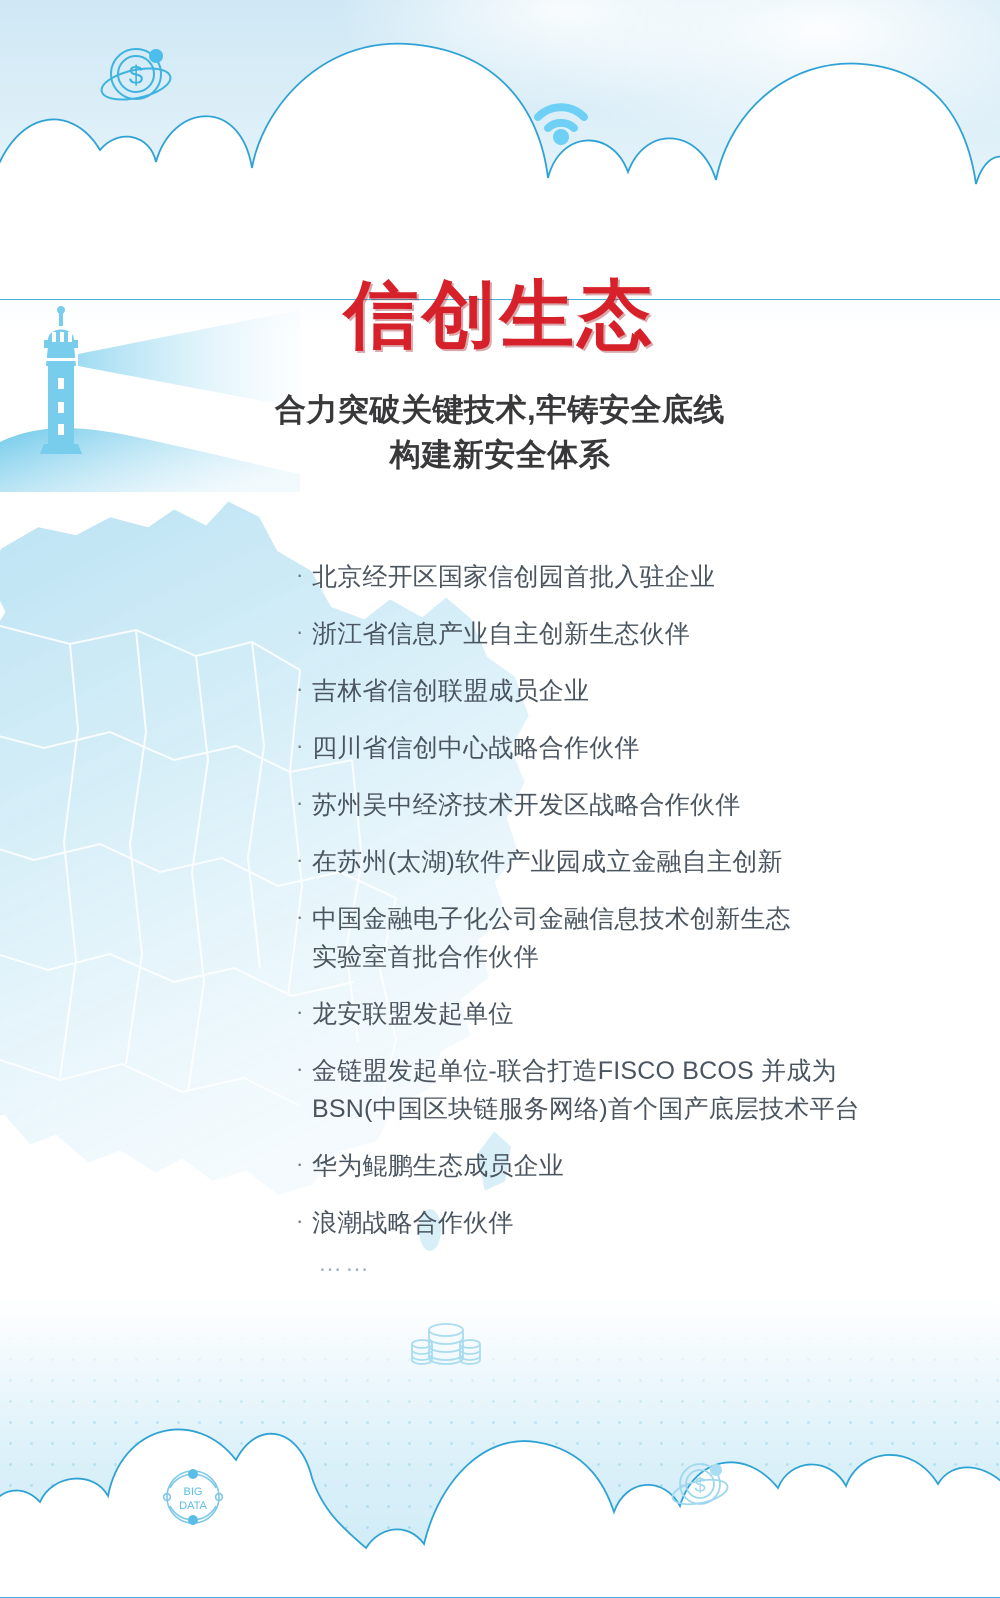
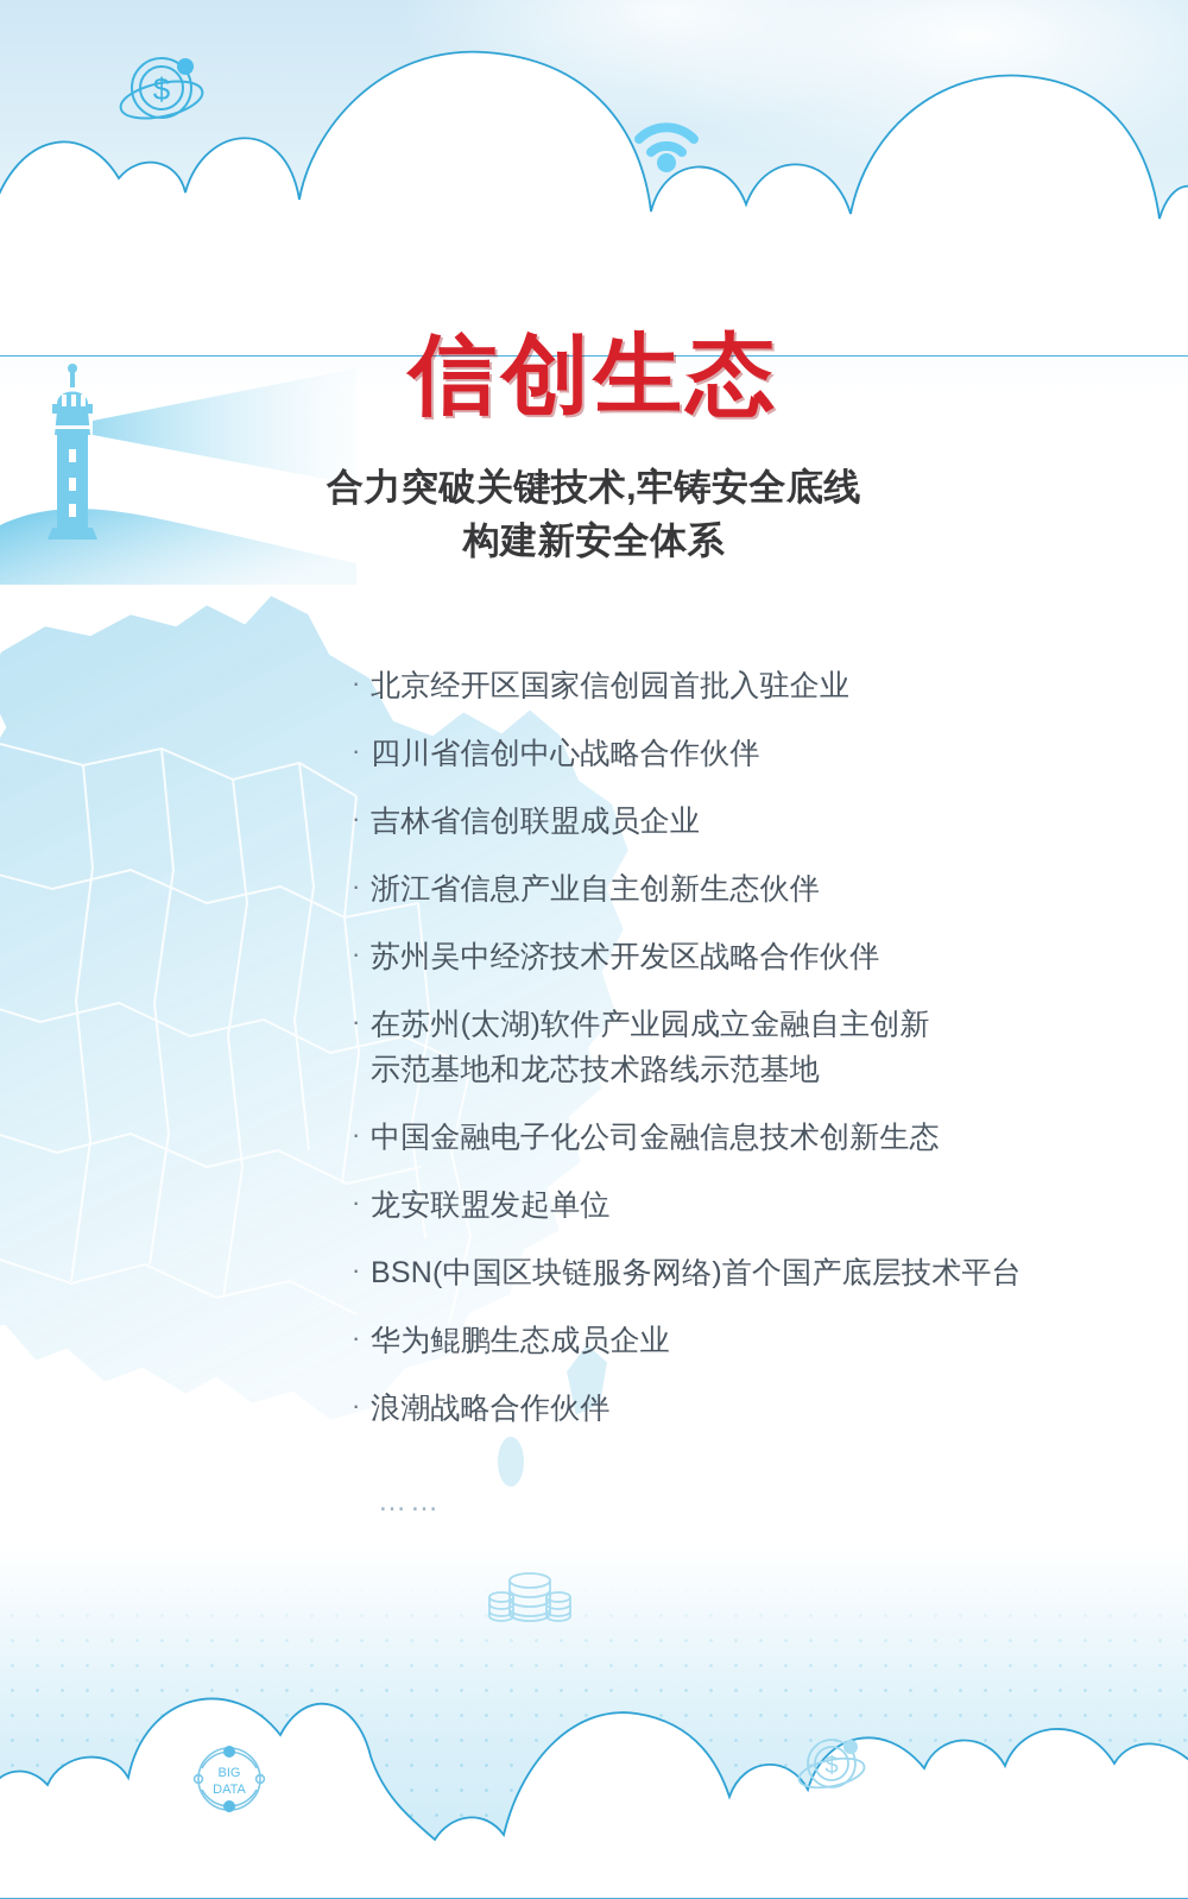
  $
  BIG
  DATA
  $
  信创生态
  合力突破关键技术,牢铸安全底线
  构建新安全体系
  ·
  北京经开区国家信创园首批入驻企业
  ·
- 浙江省信息产业自主创新生态伙伴
+ 四川省信创中心战略合作伙伴
  ·
  吉林省信创联盟成员企业
  ·
- 四川省信创中心战略合作伙伴
+ 浙江省信息产业自主创新生态伙伴
  ·
  苏州吴中经济技术开发区战略合作伙伴
  ·
  在苏州(太湖)软件产业园成立金融自主创新
+ 示范基地和龙芯技术路线示范基地
  ·
  中国金融电子化公司金融信息技术创新生态
- 实验室首批合作伙伴
  ·
  龙安联盟发起单位
  ·
- 金链盟发起单位-联合打造FISCO BCOS 并成为
  BSN(中国区块链服务网络)首个国产底层技术平台
  ·
  华为鲲鹏生态成员企业
  ·
  浪潮战略合作伙伴
  ……
